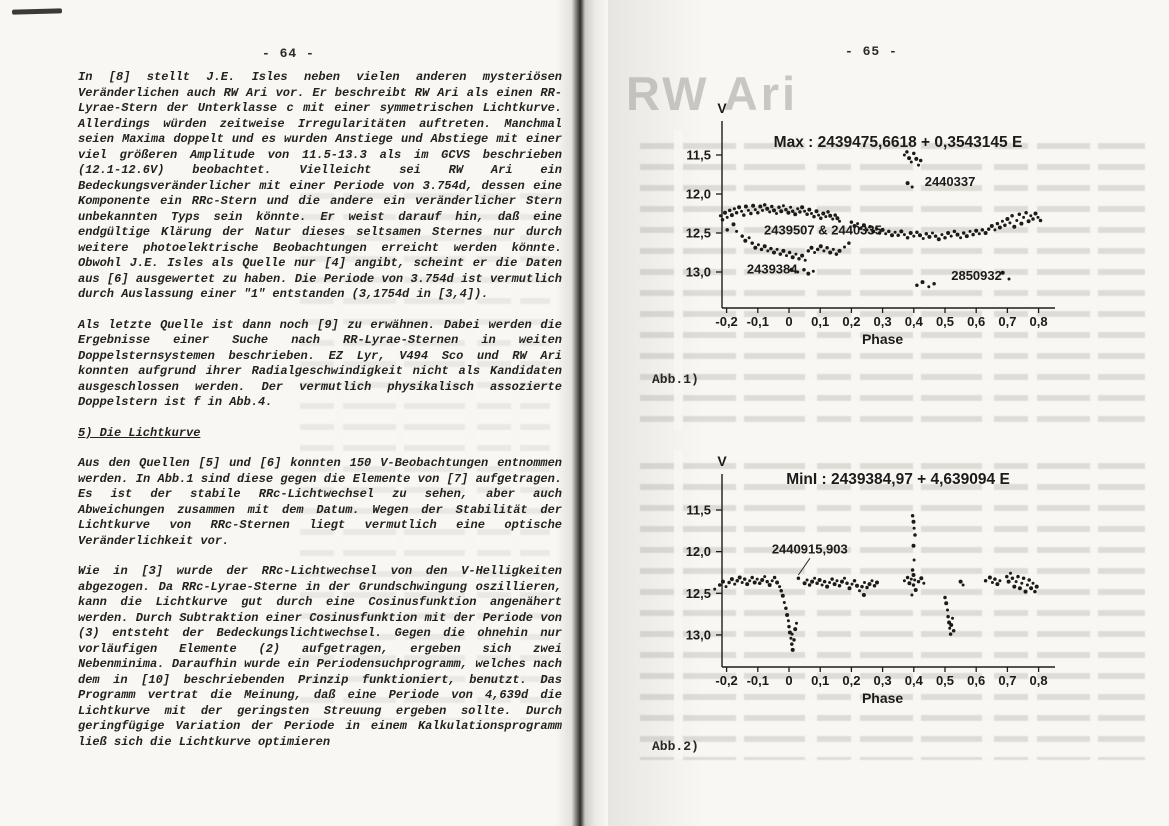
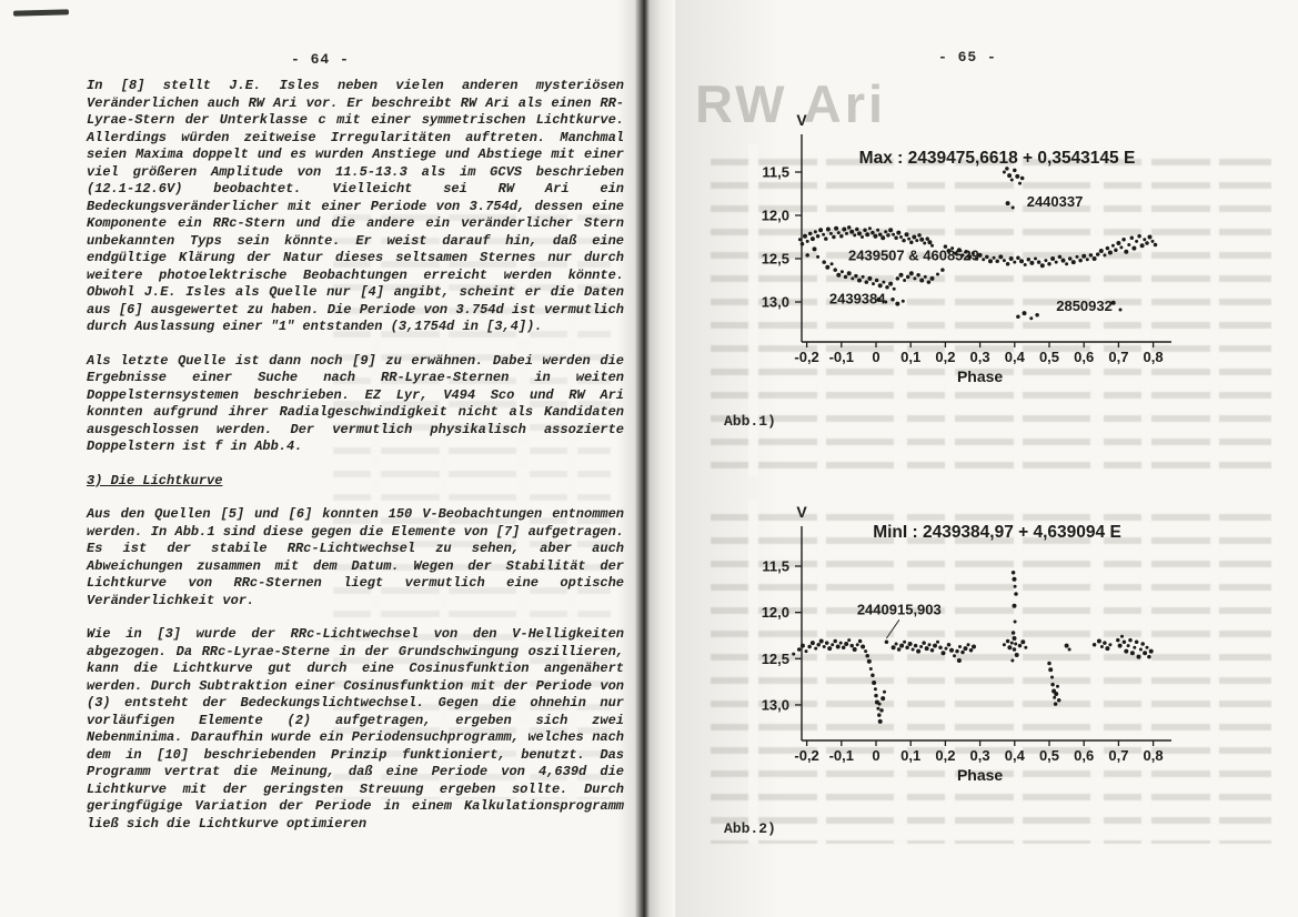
  RW Ari
  - 64 -
  In [8] stellt J.E. Isles neben vielen anderen mysteriöse Veränderlichen auch RW Ari vor. Er beschreibt RW Ari als einen RRLyrae-Stern der Unterklasse c mit einer symmetrischen Lichtkurve Allerdings würden zeitweise Irregularitäten auftreten. Manchma seien Maxima doppelt und es wurden Anstiege und Abstiege mit eine viel größeren Amplitude von 11.5-13.3 als im GCVS beschriebe (12.1-12.6V) beobachtet. Vielleicht sei RW Ari ei Bedeckungsveränderlicher mit einer Periode von 3.754d, dessen ein Komponente ein RRc-Stern und die andere ein veränderlicher Ster unbekannten Typs sein könnte. Er weist darauf hin, daß ein endgültige Klärung der Natur dieses seltsamen Sternes nur durc weitere photoelektrische Beobachtungen erreicht werden könnte Obwohl J.E. Isles als Quelle nur [4] angibt, scheint er die Date aus [6] ausgewertet zu haben. Die Periode von 3.754d ist vermutlic durch Auslassung einer "1" entstanden (3,1754d in [3,4]).
  Als letzte Quelle ist dann noch [9] zu erwähnen. Dabei werden di Ergebnisse einer Suche nach RR-Lyrae-Sternen in weite Doppelsternsystemen beschrieben. EZ Lyr, V494 Sco und RW Ar konnten aufgrund ihrer Radialgeschwindigkeit nicht als Kandidate ausgeschlossen werden. Der vermutlich physikalisch assoziert Doppelstern ist f in Abb.4.
- 5) Die Lichtkurve
+ 3) Die Lichtkurve
  Aus den Quellen [5] und [6] konnten 150 V-Beobachtungen entnomme werden. In Abb.1 sind diese gegen die Elemente von [7] aufgetragen Es ist der stabile RRc-Lichtwechsel zu sehen, aber auc Abweichungen zusammen mit dem Datum. Wegen der Stabilität de Lichtkurve von RRc-Sternen liegt vermutlich eine optisch Veränderlichkeit vor.
  Wie in [3] wurde der RRc-Lichtwechsel von den V-Helligkeite abgezogen. Da RRc-Lyrae-Sterne in der Grundschwingung oszillieren kann die Lichtkurve gut durch eine Cosinusfunktion angenäher werden. Durch Subtraktion einer Cosinusfunktion mit der Periode vo (3) entsteht der Bedeckungslichtwechsel. Gegen die ohnehin nu vorläufigen Elemente (2) aufgetragen, ergeben sich zwe Nebenminima. Daraufhin wurde ein Periodensuchprogramm, welches nac dem in [10] beschriebenden Prinzip funktioniert, benutzt. Da Programm vertrat die Meinung, daß eine Periode von 4,639d di Lichtkurve mit der geringsten Streuung ergeben sollte. Durc geringfügige Variation der Periode in einem Kalkulationsprogram ließ sich die Lichtkurve optimieren
  - 65 -
  V
  Max : 2439475,6618 + 0,3543145 E
  11,5
  12,0
  12,5
  13,0
  -0,2
  -0,1
  0
  0,1
  0,2
  0,3
  0,4
  0,5
  0,6
  0,7
  0,8
  Phase
  2440337
- 2439507 & 2440335
+ 2439507 & 4608529
  2439384
  2850932
  Abb.1)
  V
  MinI : 2439384,97 + 4,639094 E
  11,5
  12,0
  12,5
  13,0
  -0,2
  -0,1
  0
  0,1
  0,2
  0,3
  0,4
  0,5
  0,6
  0,7
  0,8
  Phase
  2440915,903
  Abb.2)
